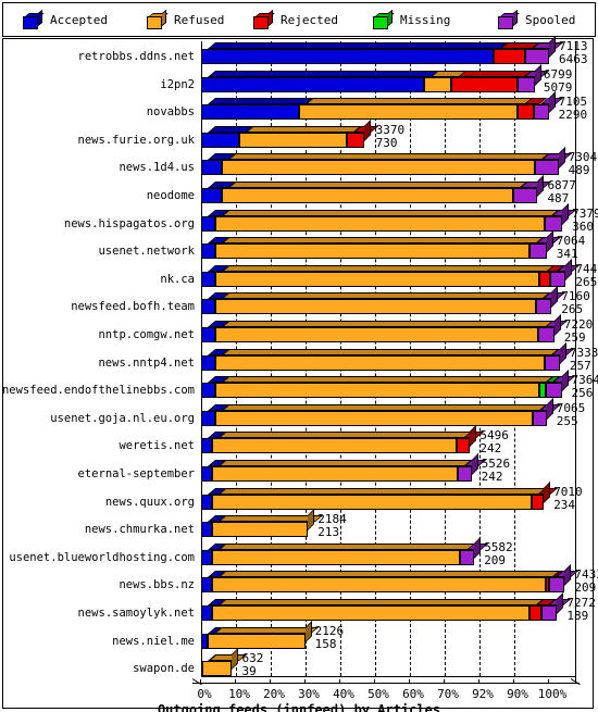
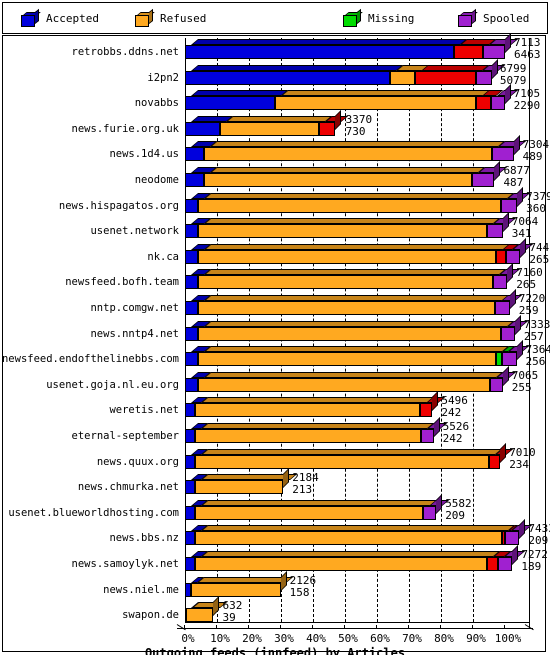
  Accepted
  Refused
- Rejected
  Missing
  Spooled
  retrobbs.ddns.net
  7113
  6463
  i2pn2
  6799
  5079
  novabbs
  7105
  2290
  news.furie.org.uk
  3370
  730
  news.1d4.us
  7304
  489
  neodome
  6877
  487
  news.hispagatos.org
  7379
  360
  usenet.network
  7064
  341
  nk.ca
  744
  265
  newsfeed.bofh.team
  7160
  265
  nntp.comgw.net
  7220
  259
  news.nntp4.net
  7333
  257
  newsfeed.endofthelinebbs.com
  7364
  256
  usenet.goja.nl.eu.org
  7065
  255
  weretis.net
  5496
  242
  eternal-september
  5526
  242
  news.quux.org
  7010
  234
  news.chmurka.net
  2184
  213
  usenet.blueworldhosting.com
  5582
  209
  news.bbs.nz
  743
  209
  news.samoylyk.net
  7272
  189
  news.niel.me
  2126
  158
  swapon.de
  632
  39
  0%
  10%
  20%
  30%
  40%
  50%
  60%
  70%
- 92%
+ 80%
  90%
  100%
  Outgoing feeds (innfeed) by Articles
